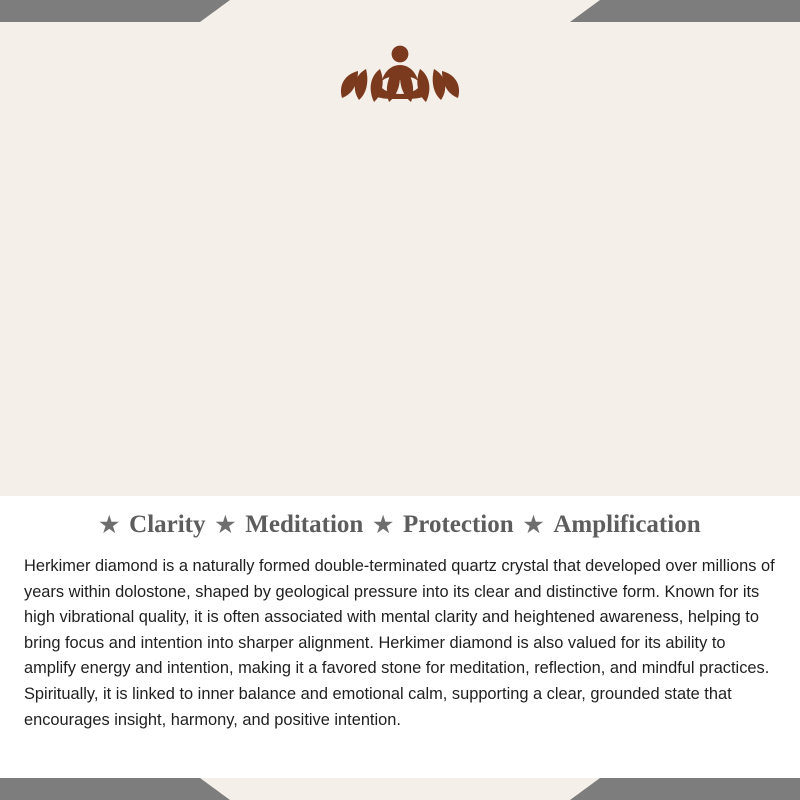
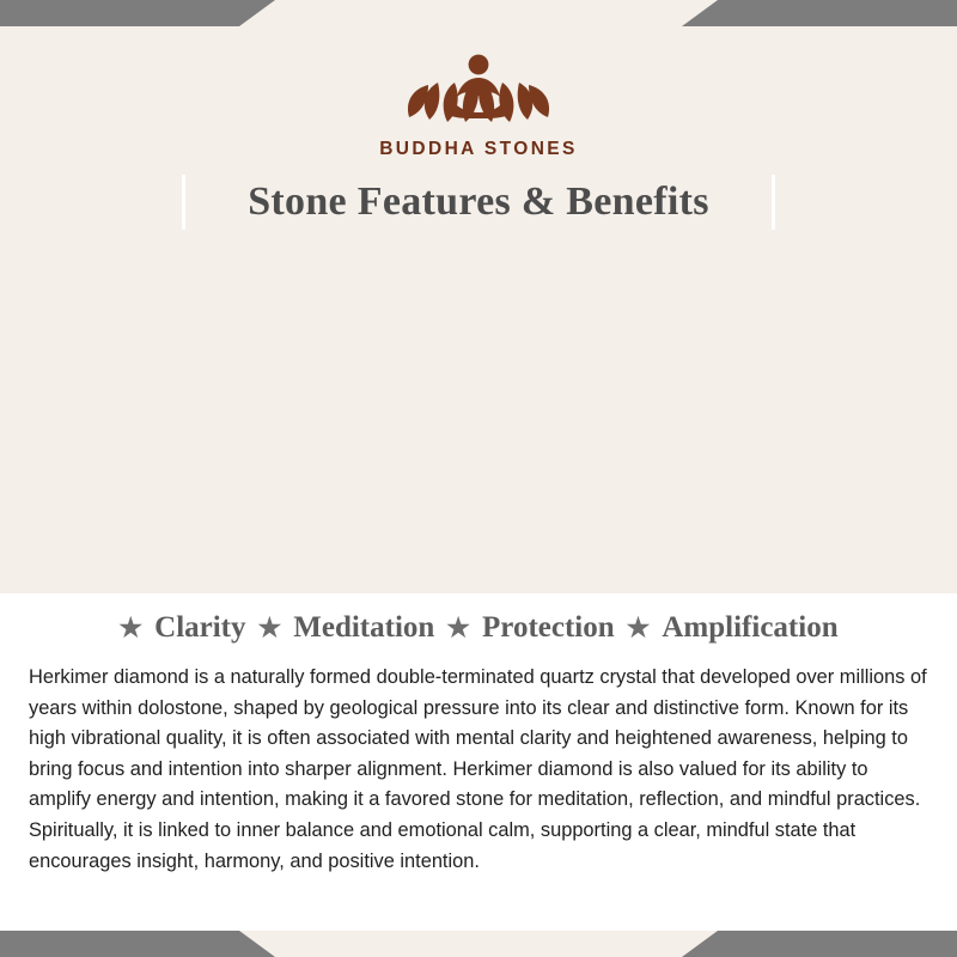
+ BUDDHA STONES
+ Stone Features & Benefits
  ★
  Clarity
  ★
  Meditation
  ★
  Protection
  ★
  Amplification
- Herkimer diamond is a naturally formed double-terminated quartz crystal that developed over millions of years within dolostone, shaped by geological pressure into its clear and distinctive form. Known for its high vibrational quality, it is often associated with mental clarity and heightened awareness, helping to bring focus and intention into sharper alignment. Herkimer diamond is also valued for its ability to amplify energy and intention, making it a favored stone for meditation, reflection, and mindful practices. Spiritually, it is linked to inner balance and emotional calm, supporting a clear, grounded state that encourages insight, harmony, and positive intention.
+ Herkimer diamond is a naturally formed double-terminated quartz crystal that developed over millions of years within dolostone, shaped by geological pressure into its clear and distinctive form. Known for its high vibrational quality, it is often associated with mental clarity and heightened awareness, helping to bring focus and intention into sharper alignment. Herkimer diamond is also valued for its ability to amplify energy and intention, making it a favored stone for meditation, reflection, and mindful practices. Spiritually, it is linked to inner balance and emotional calm, supporting a clear, mindful state that encourages insight, harmony, and positive intention.
